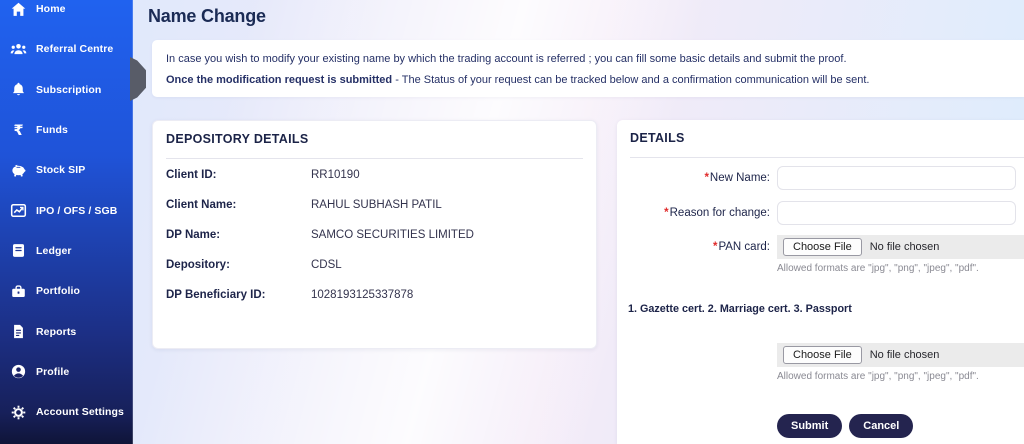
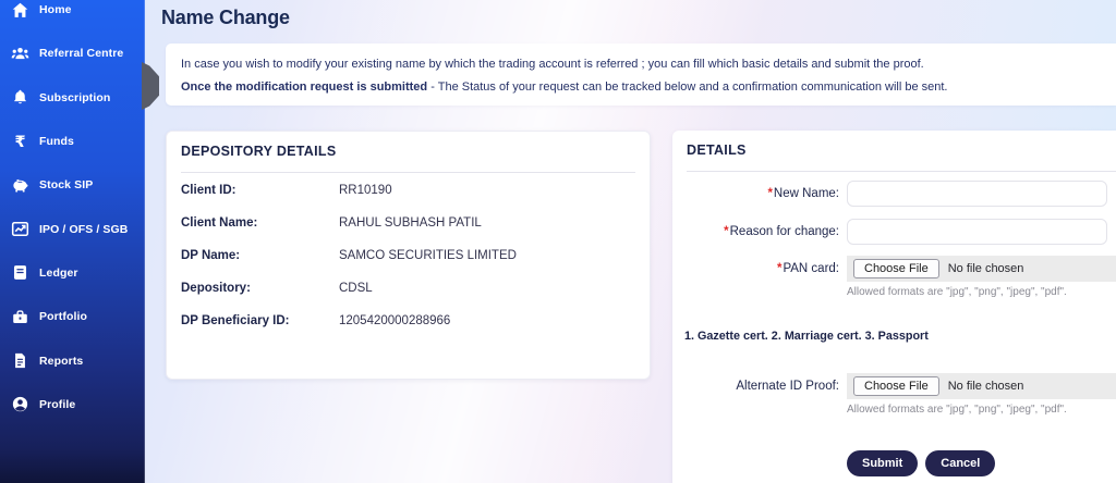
  Home
  Referral Centre
  Subscription
  ₹
  Funds
  Stock SIP
  IPO / OFS / SGB
  Ledger
  Portfolio
  Reports
  Profile
- Account Settings
  Name Change
- In case you wish to modify your existing name by which the trading account is referred ; you can fill some basic details and submit the proof.
+ In case you wish to modify your existing name by which the trading account is referred ; you can fill which basic details and submit the proof.
  Once the modification request is submitted - The Status of your request can be tracked below and a confirmation communication will be sent.
  DEPOSITORY DETAILS
  Client ID:
  RR10190
  Client Name:
  RAHUL SUBHASH PATIL
  DP Name:
  SAMCO SECURITIES LIMITED
  Depository:
  CDSL
  DP Beneficiary ID:
- 1028193125337878
+ 1205420000288966
  DETAILS
  *New Name:
  *Reason for change:
  *PAN card:
  Choose File
  No file chosen
  Allowed formats are "jpg", "png", "jpeg", "pdf".
  1. Gazette cert. 2. Marriage cert. 3. Passport
+ Alternate ID Proof:
  Choose File
  No file chosen
  Allowed formats are "jpg", "png", "jpeg", "pdf".
  Submit
  Cancel
